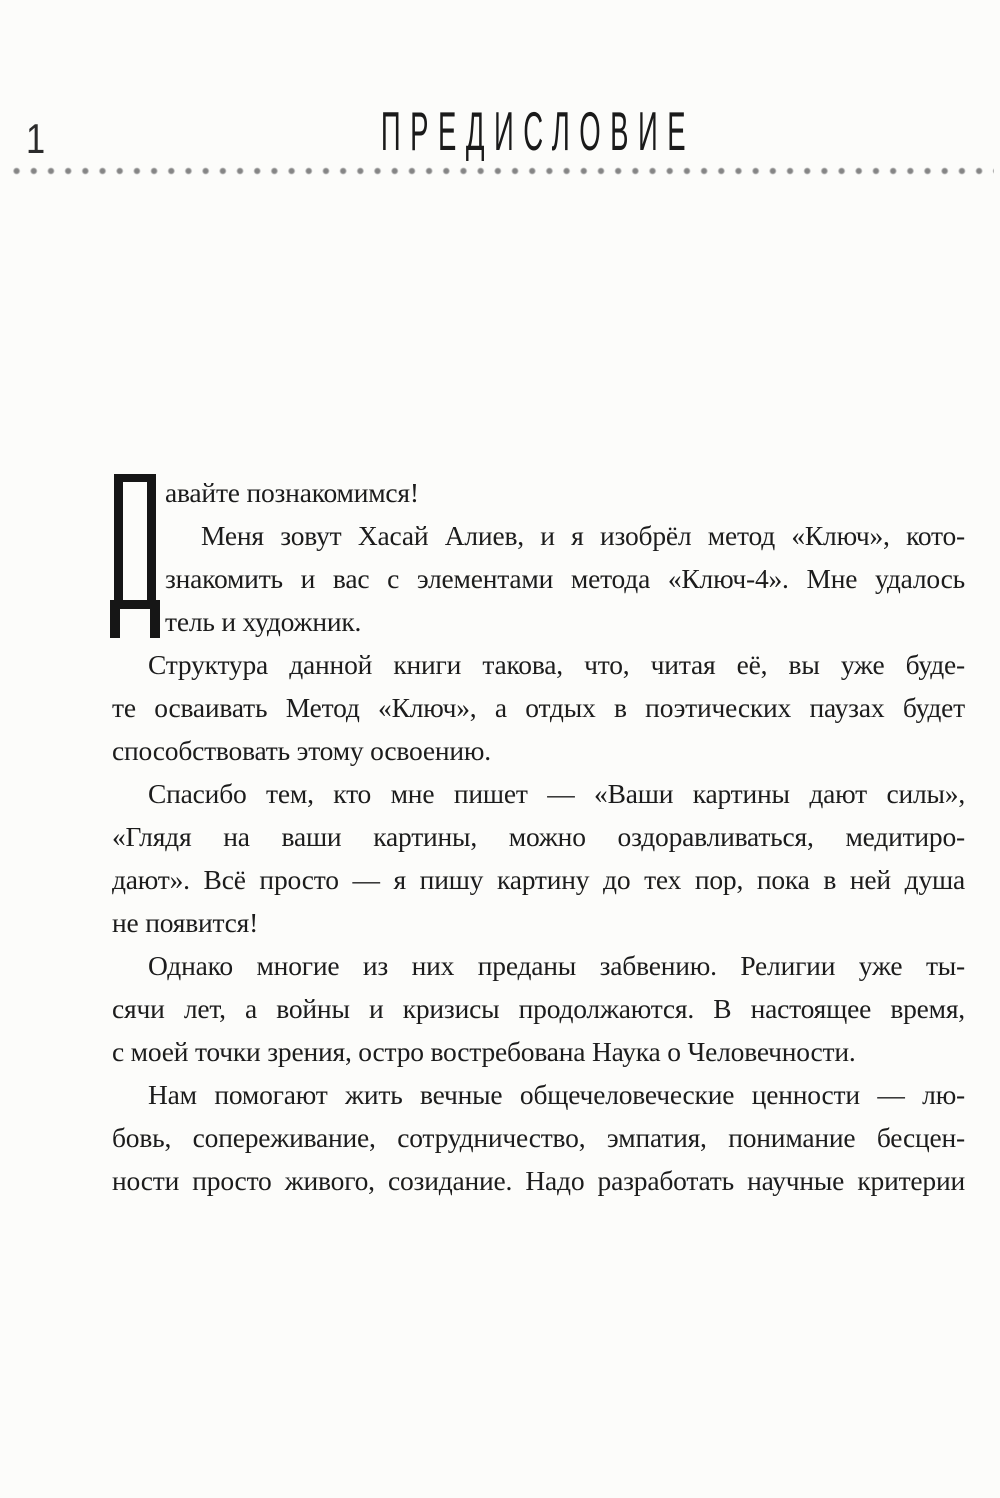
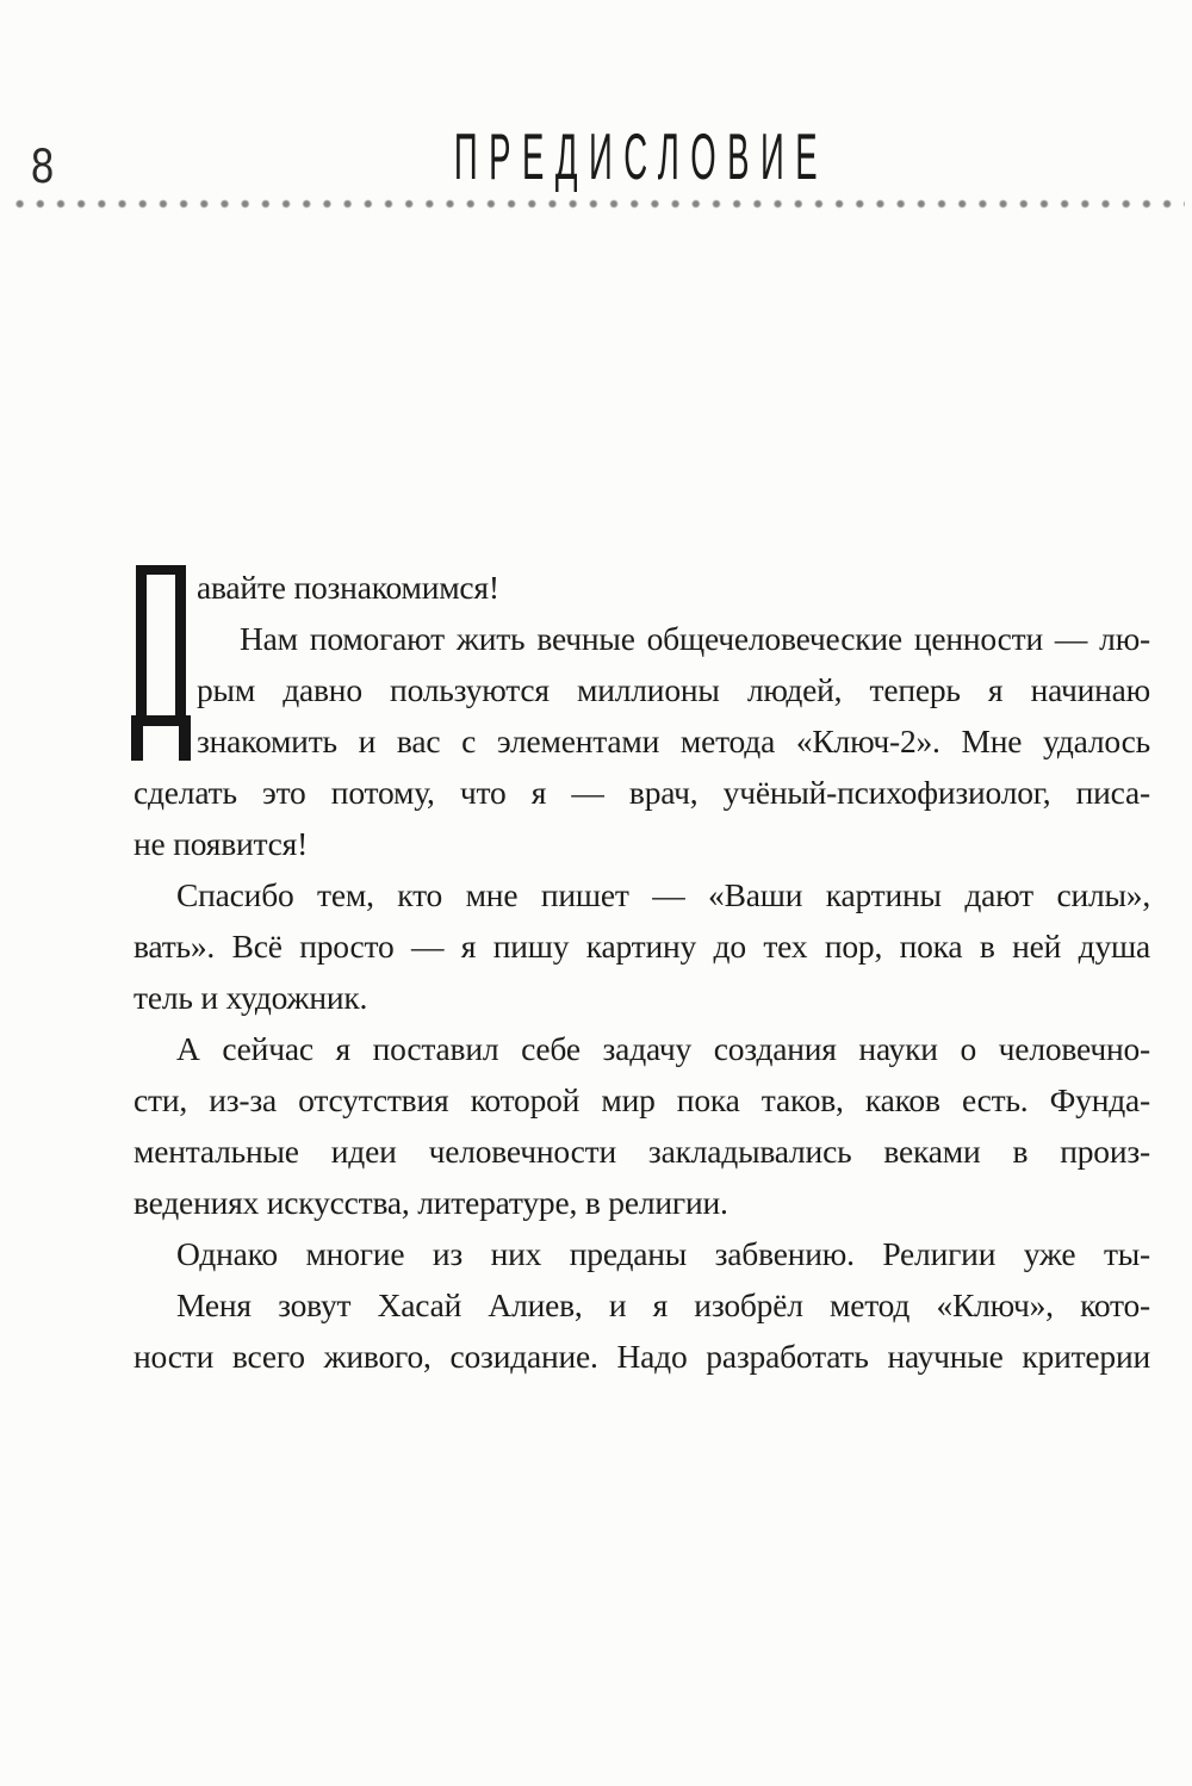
- 1
+ 8
  ПРЕДИСЛОВИЕ
  авайте познакомимся!
- Меня зовут Хасай Алиев, и я изобрёл метод «Ключ», кото-
+ Нам помогают жить вечные общечеловеческие ценности — лю-
+ рым давно пользуются миллионы людей, теперь я начинаю
- знакомить и вас с элементами метода «Ключ-4». Мне удалось
+ знакомить и вас с элементами метода «Ключ-2». Мне удалось
+ сделать это потому, что я — врач, учёный-психофизиолог, писа-
- тель и художник.
+ не появится!
- Структура данной книги такова, что, читая её, вы уже буде-
- те осваивать Метод «Ключ», а отдых в поэтических паузах будет
- способствовать этому освоению.
  Спасибо тем, кто мне пишет — «Ваши картины дают силы»,
- «Глядя на ваши картины, можно оздоравливаться, медитиро-
- дают». Всё просто — я пишу картину до тех пор, пока в ней душа
+ вать». Всё просто — я пишу картину до тех пор, пока в ней душа
- не появится!
+ тель и художник.
+ А сейчас я поставил себе задачу создания науки о человечно-
+ сти, из-за отсутствия которой мир пока таков, каков есть. Фунда-
+ ментальные идеи человечности закладывались веками в произ-
+ ведениях искусства, литературе, в религии.
  Однако многие из них преданы забвению. Религии уже ты-
- сячи лет, а войны и кризисы продолжаются. В настоящее время,
- с моей точки зрения, остро востребована Наука о Человечности.
- Нам помогают жить вечные общечеловеческие ценности — лю-
+ Меня зовут Хасай Алиев, и я изобрёл метод «Ключ», кото-
- бовь, сопереживание, сотрудничество, эмпатия, понимание бесцен-
- ности просто живого, созидание. Надо разработать научные критерии
+ ности всего живого, созидание. Надо разработать научные критерии
